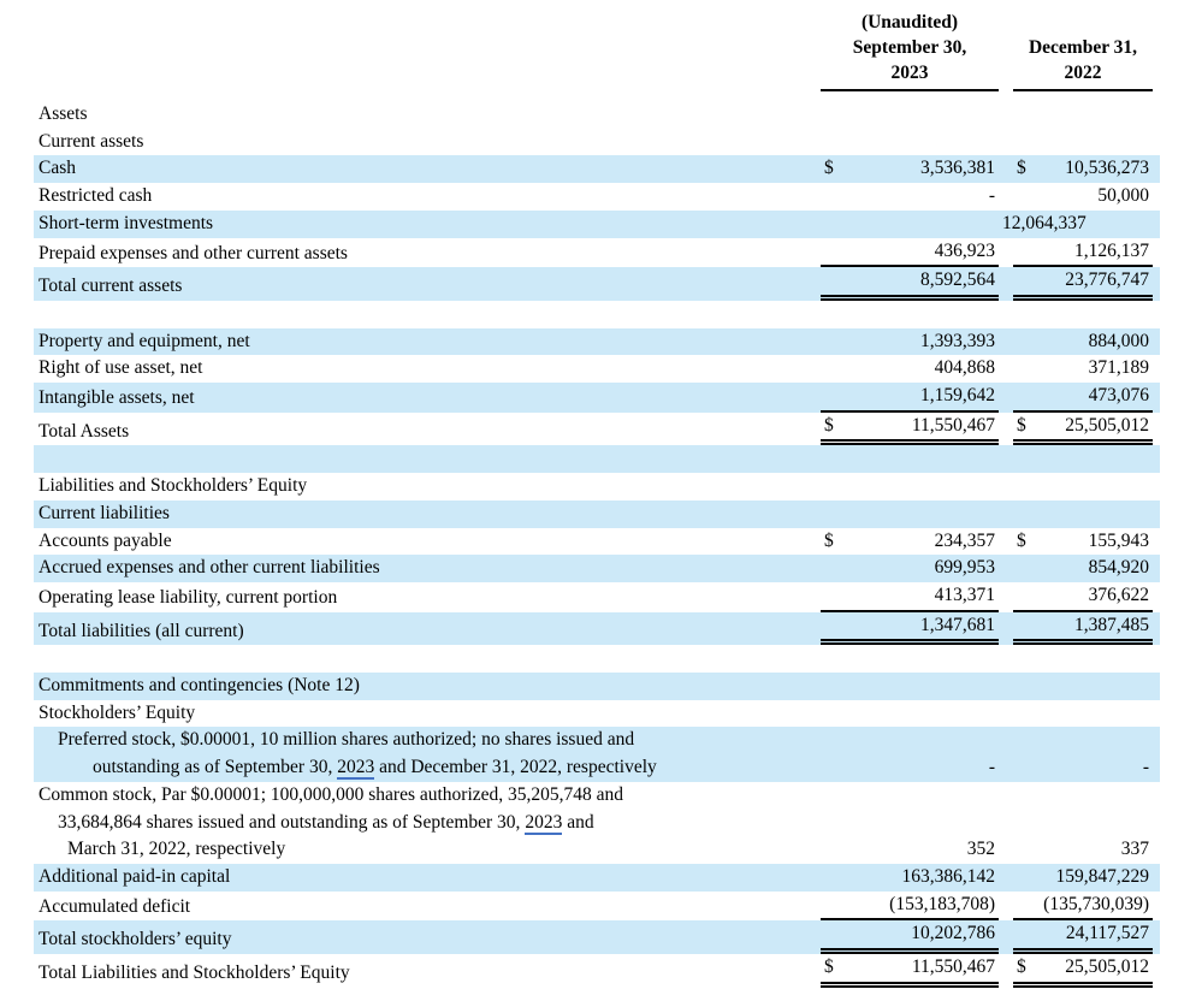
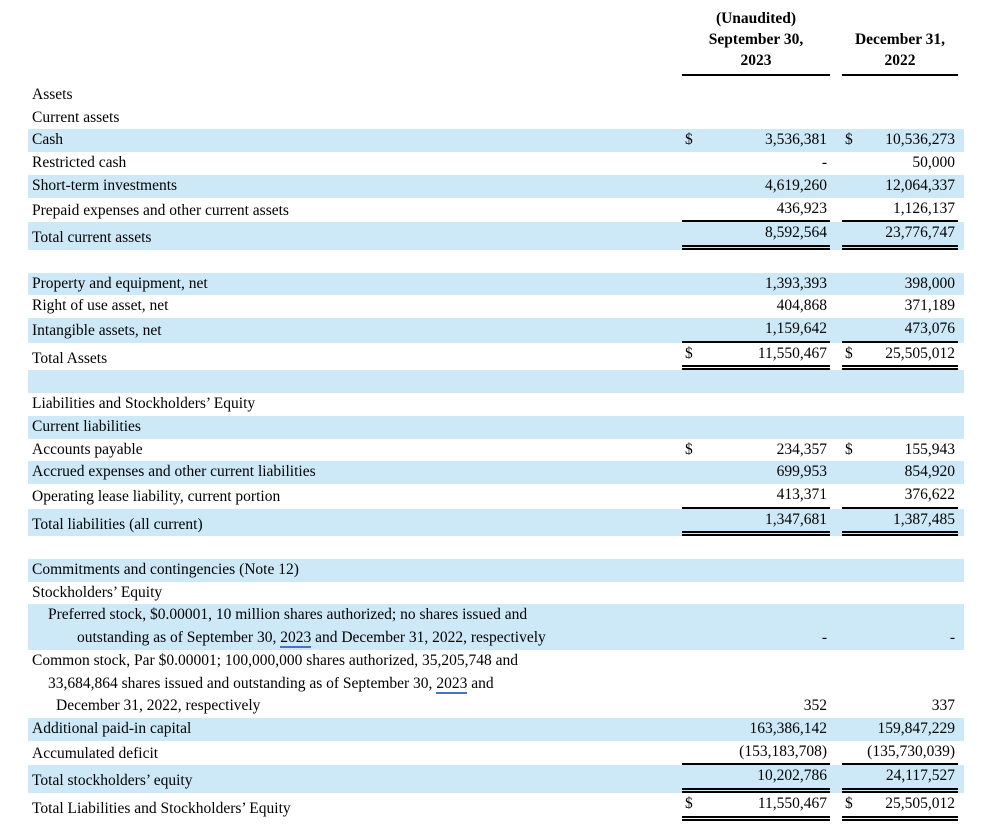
  (Unaudited)
  September 30,
  2023
  December 31,
  2022
  Assets
  Current assets
  Cash
  $
  3,536,381
  $
  10,536,273
  Restricted cash
  -
  50,000
  Short-term investments
+ 4,619,260
  12,064,337
  Prepaid expenses and other current assets
  436,923
  1,126,137
  Total current assets
  8,592,564
  23,776,747
  Property and equipment, net
  1,393,393
- 884,000
+ 398,000
  Right of use asset, net
  404,868
  371,189
  Intangible assets, net
  1,159,642
  473,076
  Total Assets
  $
  11,550,467
  $
  25,505,012
  Liabilities and Stockholders’ Equity
  Current liabilities
  Accounts payable
  $
  234,357
  $
  155,943
  Accrued expenses and other current liabilities
  699,953
  854,920
  Operating lease liability, current portion
  413,371
  376,622
  Total liabilities (all current)
  1,347,681
  1,387,485
  Commitments and contingencies (Note 12)
  Stockholders’ Equity
  Preferred stock, $0.00001, 10 million shares authorized; no shares issued and
  outstanding as of September 30, 2023 and December 31, 2022, respectively
  -
  -
  Common stock, Par $0.00001; 100,000,000 shares authorized, 35,205,748 and
  33,684,864 shares issued and outstanding as of September 30, 2023 and
- March 31, 2022, respectively
+ December 31, 2022, respectively
  352
  337
  Additional paid-in capital
  163,386,142
  159,847,229
  Accumulated deficit
  (153,183,708)
  (135,730,039)
  Total stockholders’ equity
  10,202,786
  24,117,527
  Total Liabilities and Stockholders’ Equity
  $
  11,550,467
  $
  25,505,012
